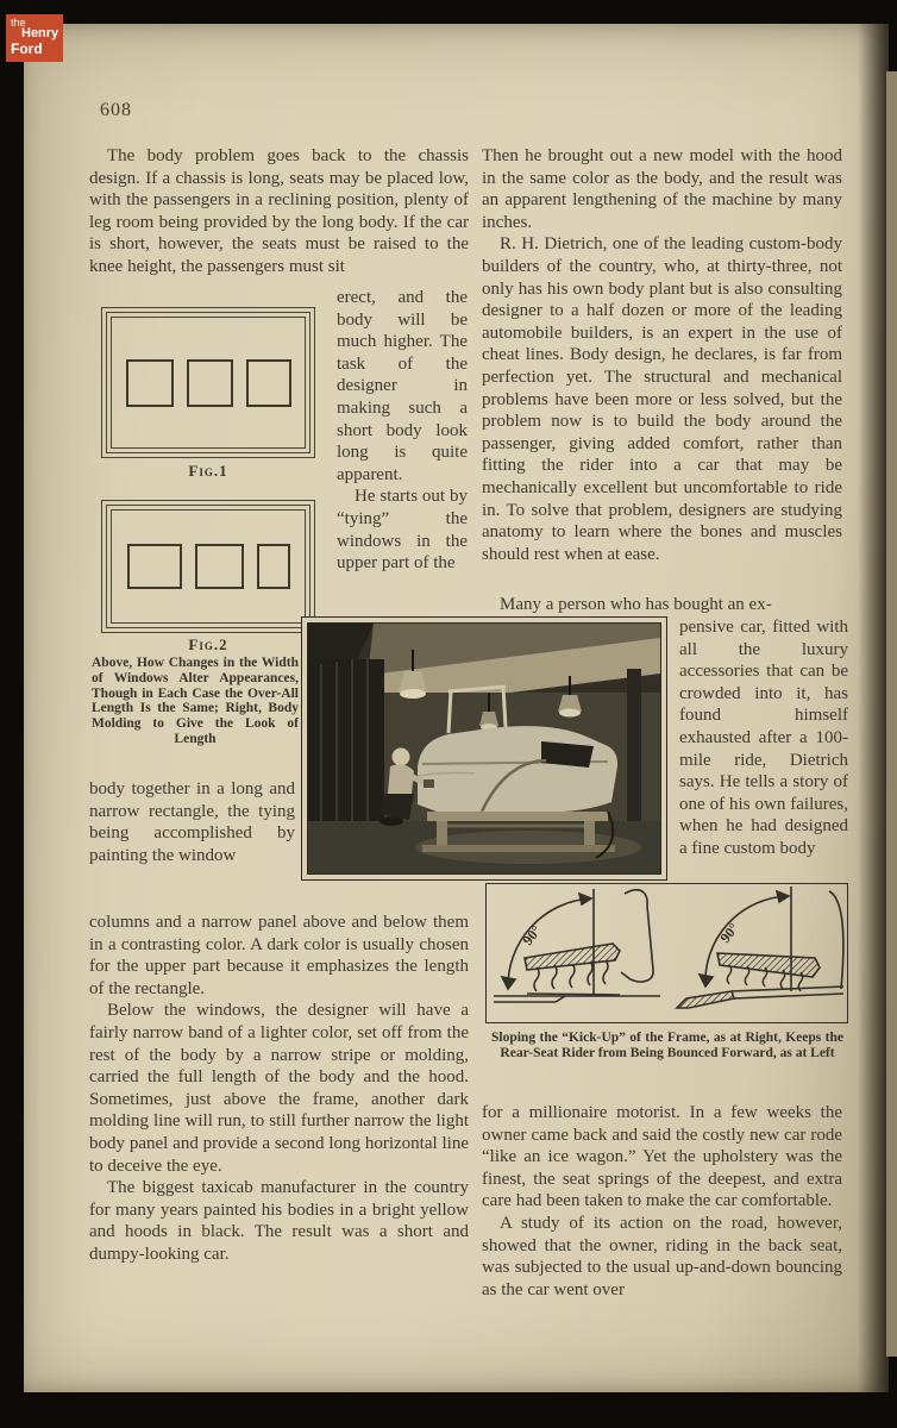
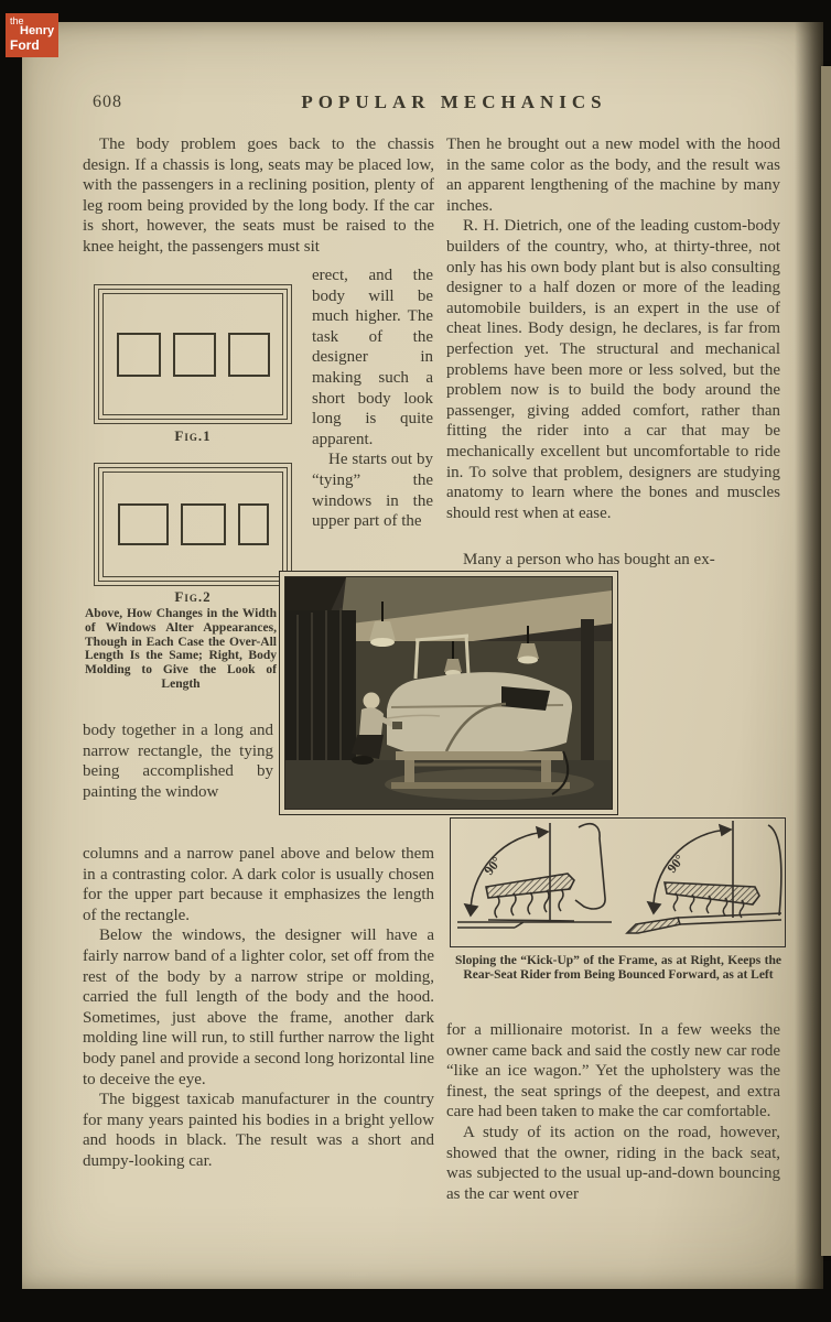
  the
  Henry
  Ford
  608
+ POPULAR MECHANICS
  The body problem goes back to the chassis design. If a chassis is long, seats may be placed low, with the passengers in a reclining position, plenty of leg room being provided by the long body. If the car is short, however, the seats must be raised to the knee height, the passengers must sit
  Fig.1
  Fig.2
  Above, How Changes in the Width of Windows Alter Appearances, Though in Each Case the Over-All Length Is the Same; Right, Body Molding to Give the Look of Length
  erect, and the body will be much higher. The task of the designer in making such a short body look long is quite apparent.
  He starts out by “tying” the windows in the upper part of the
  body together in a long and narrow rectangle, the tying being accomplished by painting the window
  columns and a narrow panel above and below them in a contrasting color. A dark color is usually chosen for the upper part because it emphasizes the length of the rectangle.
  Below the windows, the designer will have a fairly narrow band of a lighter color, set off from the rest of the body by a narrow stripe or molding, carried the full length of the body and the hood. Sometimes, just above the frame, another dark molding line will run, to still further narrow the light body panel and provide a second long horizontal line to deceive the eye.
  The biggest taxicab manufacturer in the country for many years painted his bodies in a bright yellow and hoods in black. The result was a short and dumpy-looking car.
  Then he brought out a new model with the hood in the same color as the body, and the result was an apparent lengthening of the machine by many inches.
  R. H. Dietrich, one of the leading custom-body builders of the country, who, at thirty-three, not only has his own body plant but is also consulting designer to a half dozen or more of the leading automobile builders, is an expert in the use of cheat lines. Body design, he declares, is far from perfection yet. The structural and mechanical problems have been more or less solved, but the problem now is to build the body around the passenger, giving added comfort, rather than fitting the rider into a car that may be mechanically excellent but uncomfortable to ride in. To solve that problem, designers are studying anatomy to learn where the bones and muscles should rest when at ease.
  Many a person who has bought an ex-
- pensive car, fitted with all the luxury accessories that can be crowded into it, has found himself exhausted after a 100-mile ride, Dietrich says. He tells a story of one of his own failures, when he had designed a fine custom body
  Sloping the “Kick-Up” of the Frame, as at Right, Keeps the Rear-Seat Rider from Being Bounced Forward, as at Left
  for a millionaire motorist. In a few weeks the owner came back and said the costly new car rode “like an ice wagon.” Yet the upholstery was the finest, the seat springs of the deepest, and extra care had been taken to make the car comfortable.
  A study of its action on the road, however, showed that the owner, riding in the back seat, was subjected to the usual up-and-down bouncing as the car went over
